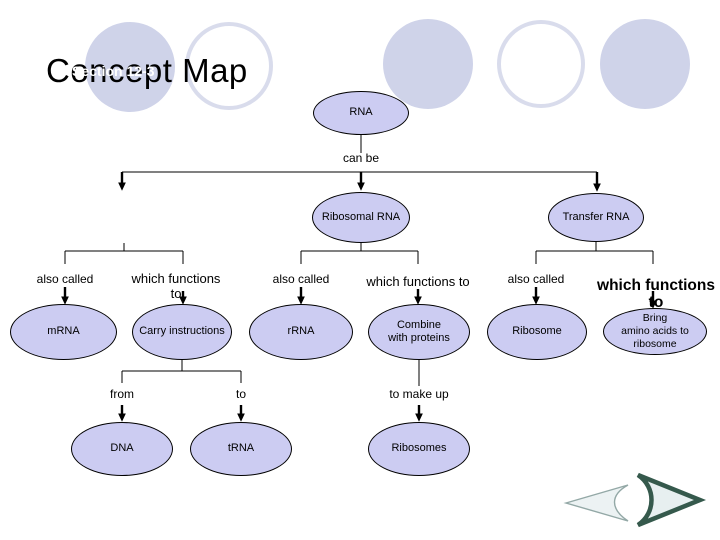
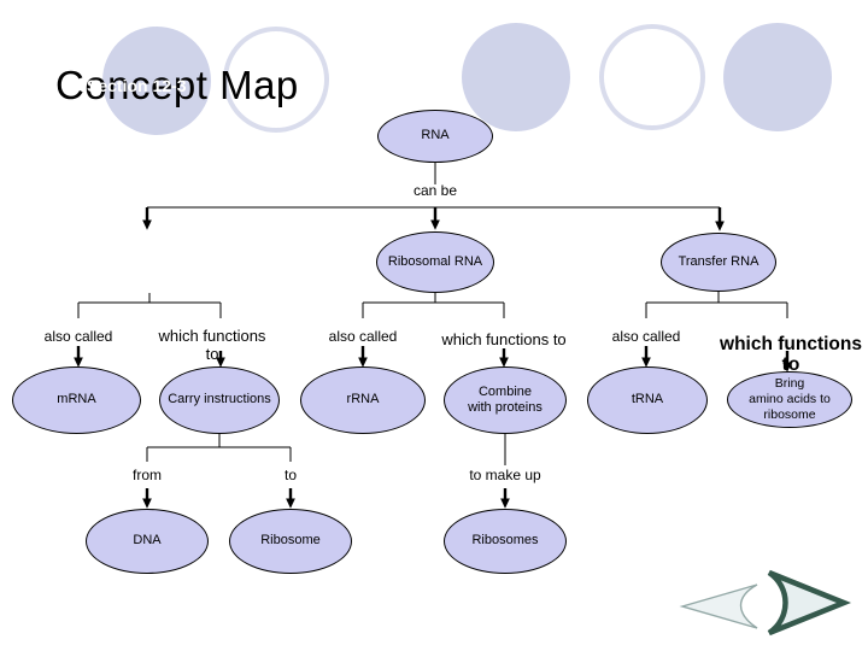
  Concept Map
  Section 12-3
  RNA
  Ribosomal RNA
  Transfer RNA
  mRNA
  Carry instructions
  rRNA
  Combine
  with proteins
- Ribosome
+ tRNA
  Bring
  amino acids to
  ribosome
  DNA
- tRNA
+ Ribosome
  Ribosomes
  can be
  also called
  which functions
  to
  also called
  which functions to
  also called
  which functions
  to
  from
  to
  to make up
